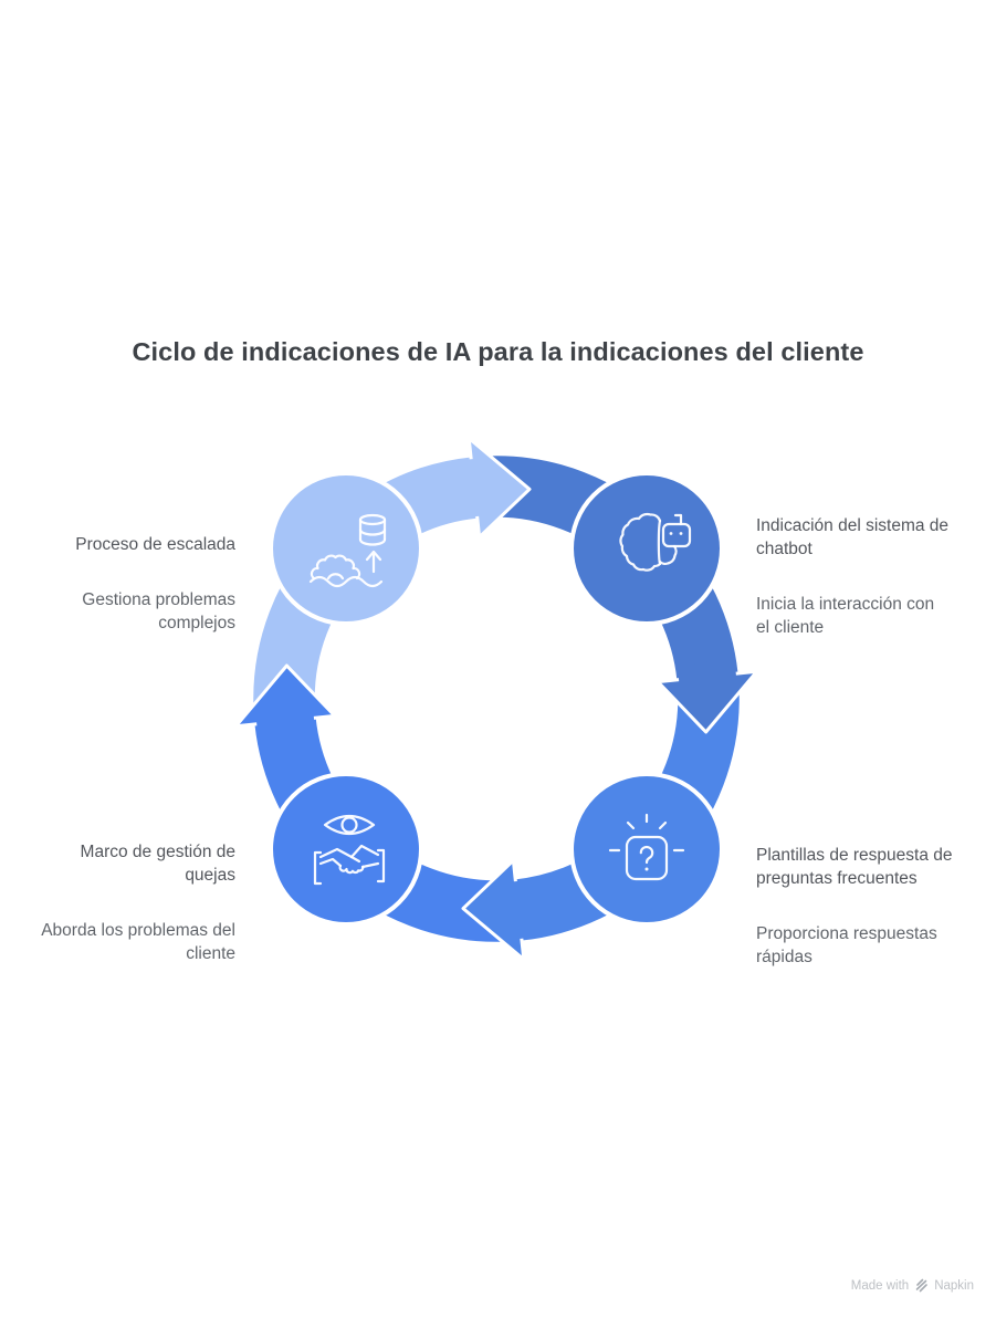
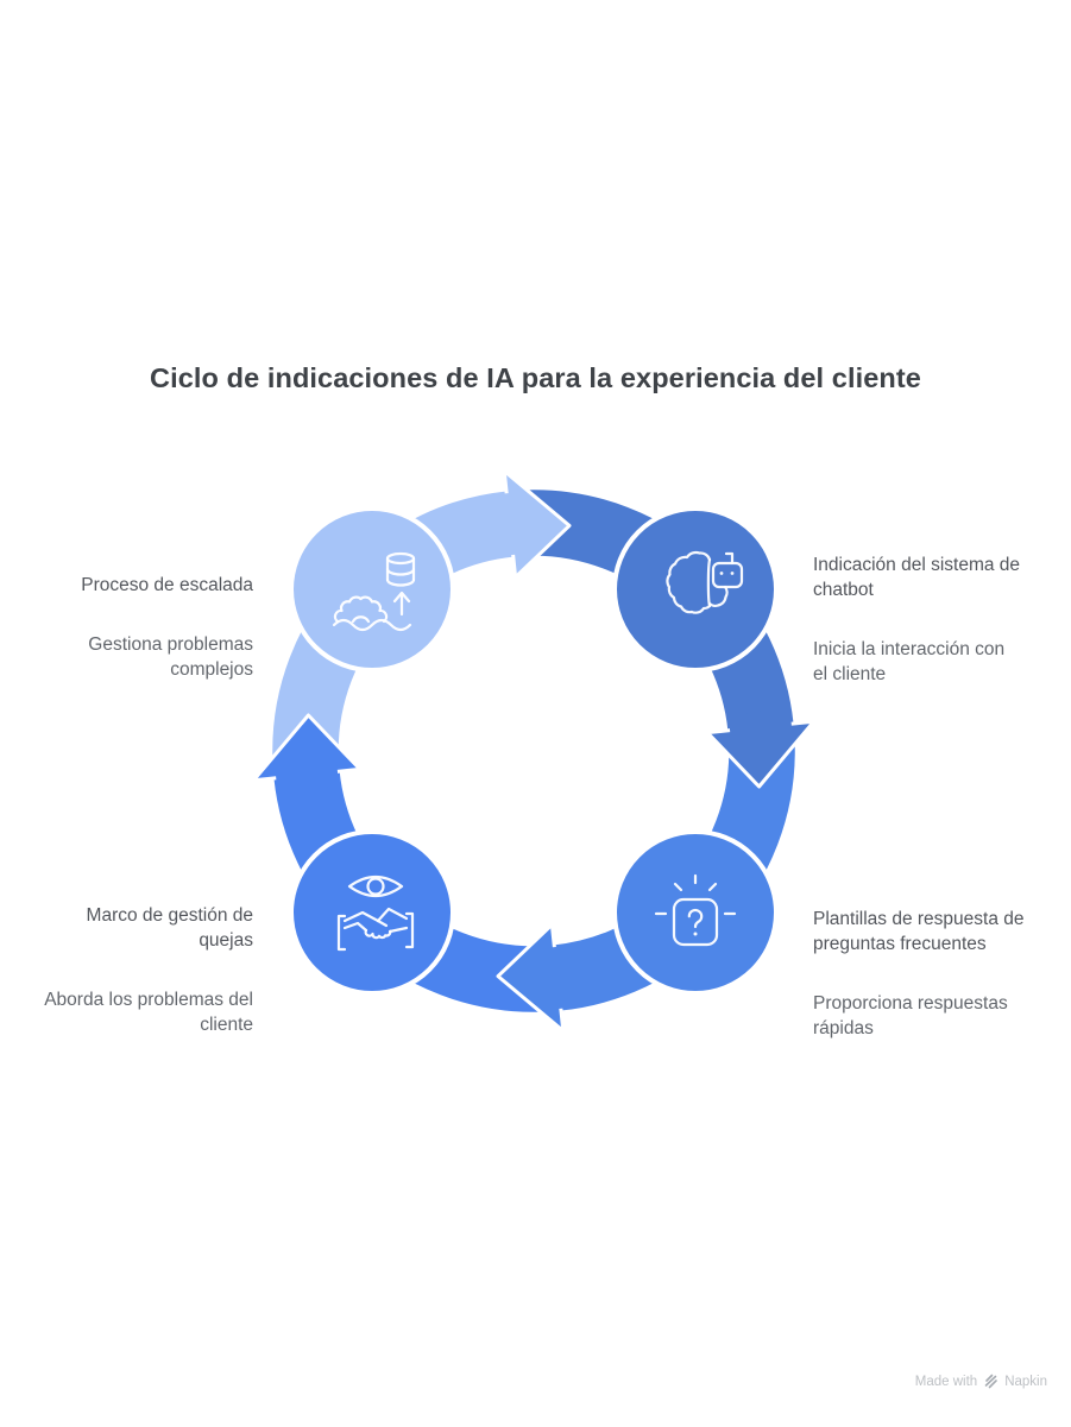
- Ciclo de indicaciones de IA para la indicaciones del cliente
+ Ciclo de indicaciones de IA para la experiencia del cliente
  Proceso de escalada
  Gestiona problemas
  complejos
  Indicación del sistema de
  chatbot
  Inicia la interacción con
  el cliente
  Marco de gestión de
  quejas
  Aborda los problemas del
  cliente
  Plantillas de respuesta de
  preguntas frecuentes
  Proporciona respuestas
  rápidas
  Made with
  Napkin
